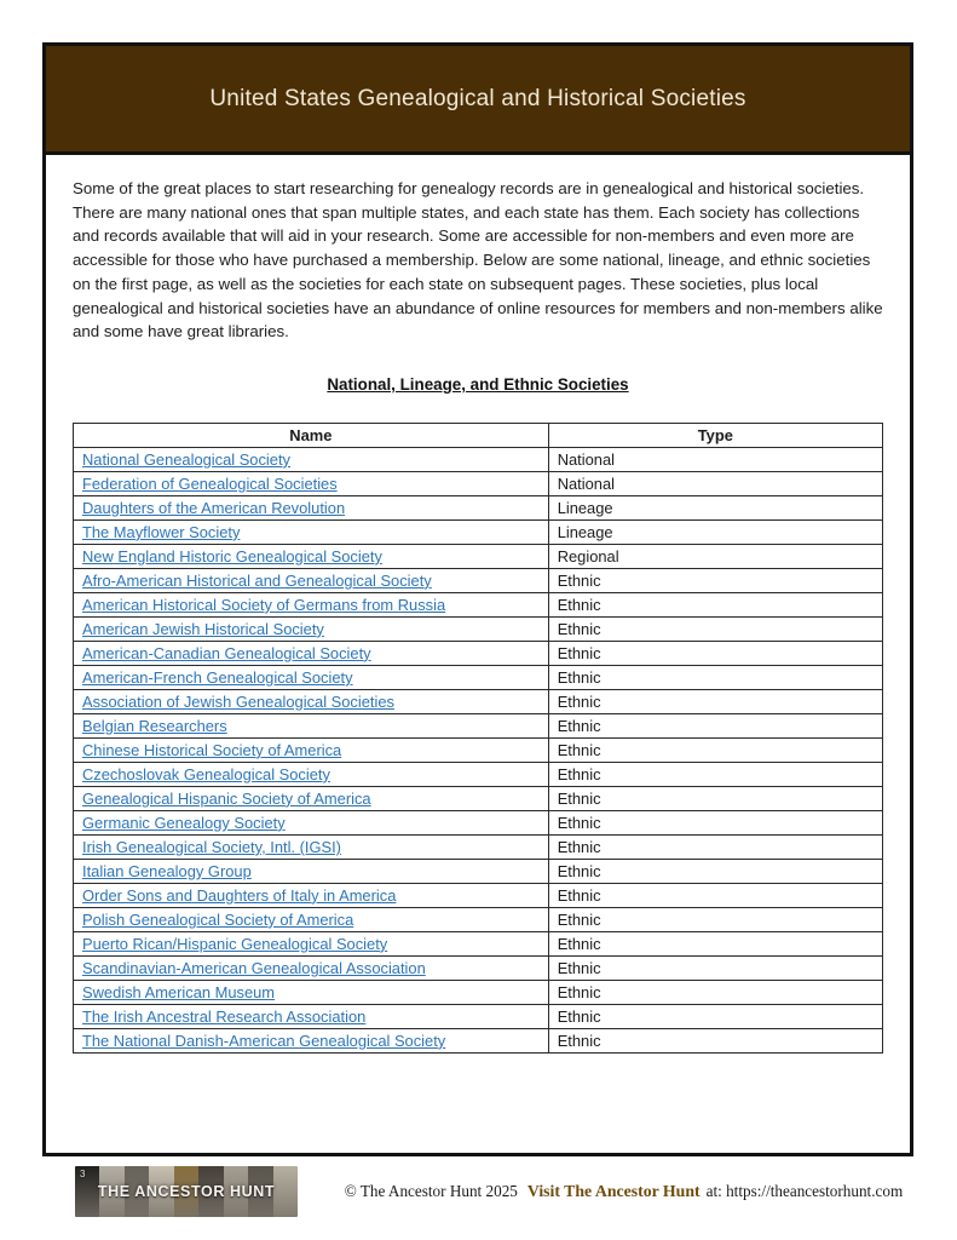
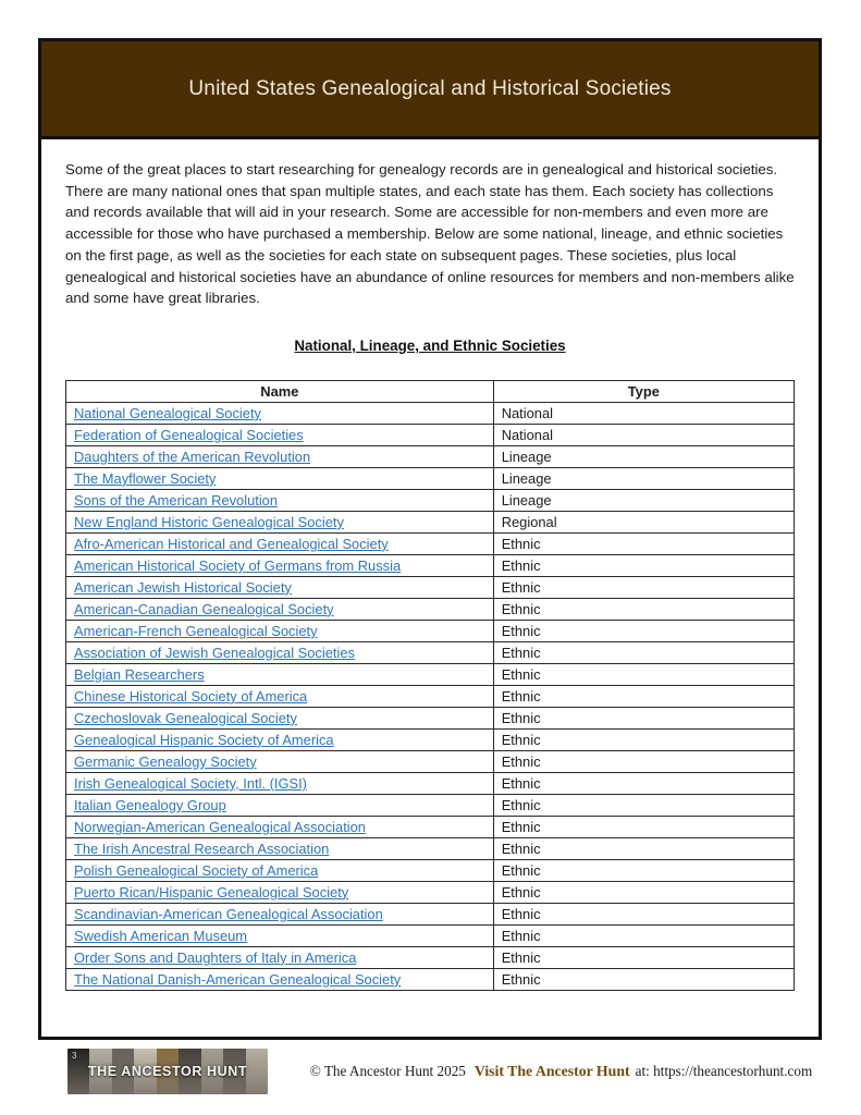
  United States Genealogical and Historical Societies
  Some of the great places to start researching for genealogy records are in genealogical and historical societies. There are many national ones that span multiple states, and each state has them. Each society has collections and records available that will aid in your research. Some are accessible for non-members and even more are accessible for those who have purchased a membership. Below are some national, lineage, and ethnic societies on the first page, as well as the societies for each state on subsequent pages. These societies, plus local genealogical and historical societies have an abundance of online resources for members and non-members alike and some have great libraries.
  National, Lineage, and Ethnic Societies
  Name	Type
  National Genealogical Society	National
  Federation of Genealogical Societies	National
  Daughters of the American Revolution	Lineage
  The Mayflower Society	Lineage
+ Sons of the American Revolution	Lineage
  New England Historic Genealogical Society	Regional
  Afro-American Historical and Genealogical Society	Ethnic
  American Historical Society of Germans from Russia	Ethnic
  American Jewish Historical Society	Ethnic
  American-Canadian Genealogical Society	Ethnic
  American-French Genealogical Society	Ethnic
  Association of Jewish Genealogical Societies	Ethnic
  Belgian Researchers	Ethnic
  Chinese Historical Society of America	Ethnic
  Czechoslovak Genealogical Society	Ethnic
  Genealogical Hispanic Society of America	Ethnic
  Germanic Genealogy Society	Ethnic
  Irish Genealogical Society, Intl. (IGSI)	Ethnic
  Italian Genealogy Group	Ethnic
+ Norwegian-American Genealogical Association	Ethnic
- Order Sons and Daughters of Italy in America	Ethnic
+ The Irish Ancestral Research Association	Ethnic
  Polish Genealogical Society of America	Ethnic
  Puerto Rican/Hispanic Genealogical Society	Ethnic
  Scandinavian-American Genealogical Association	Ethnic
  Swedish American Museum	Ethnic
- The Irish Ancestral Research Association	Ethnic
+ Order Sons and Daughters of Italy in America	Ethnic
  The National Danish-American Genealogical Society	Ethnic
  3
  THE ANCESTOR HUNT
  © The Ancestor Hunt 2025
  Visit The Ancestor Hunt
  at: https://theancestorhunt.com
